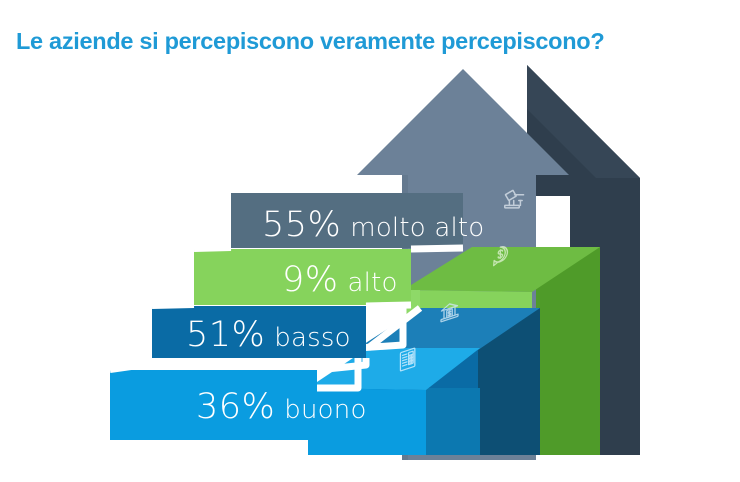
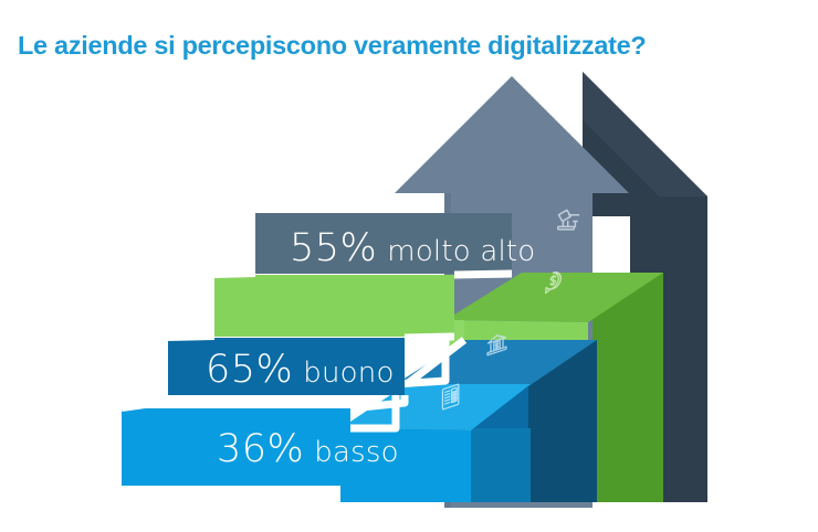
- Le aziende si percepiscono veramente percepiscono?
+ Le aziende si percepiscono veramente digitalizzate?
  55%
  molto alto
- 9%
- alto
- 51%
+ 65%
- basso
+ buono
  36%
- buono
+ basso
